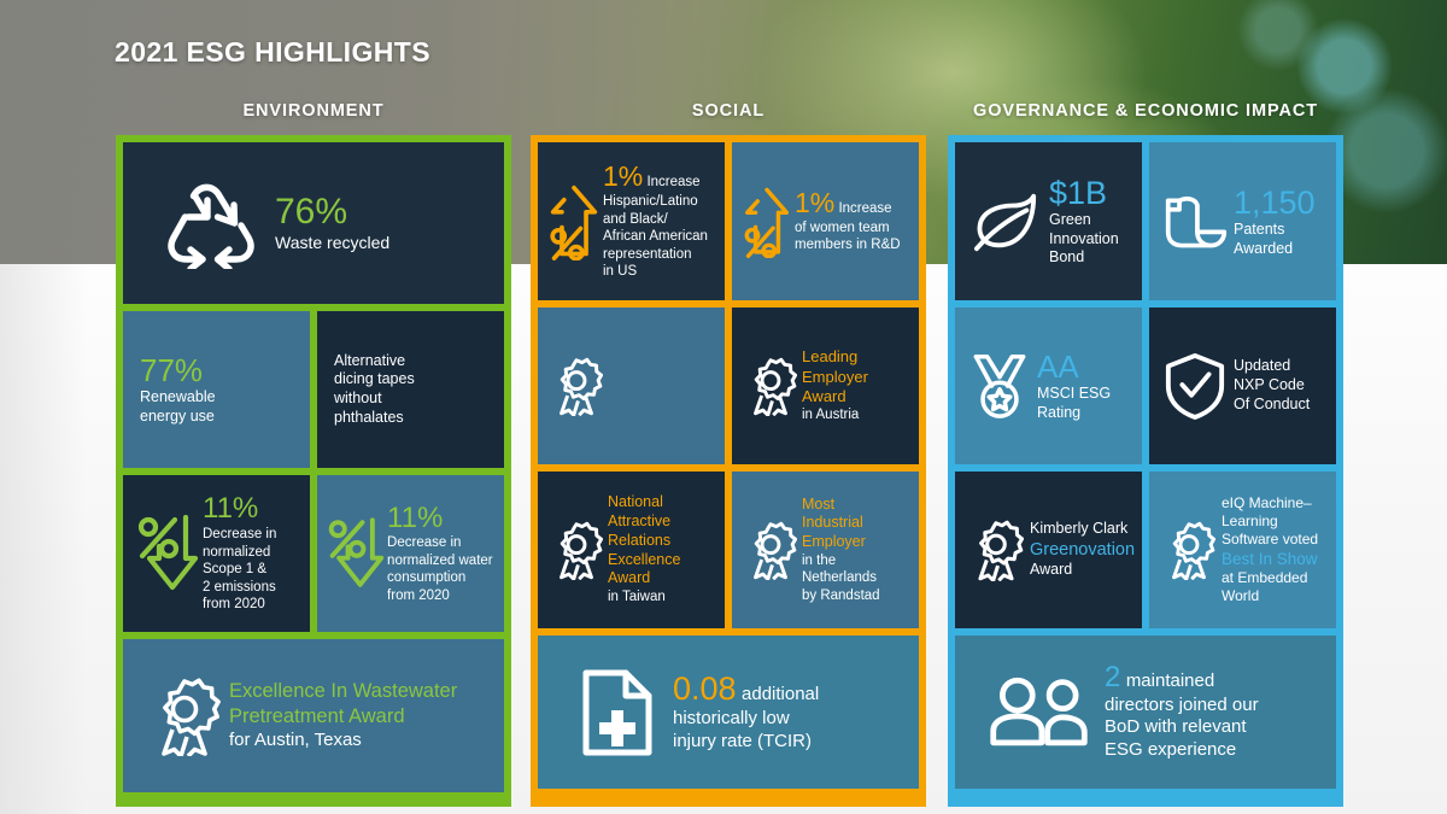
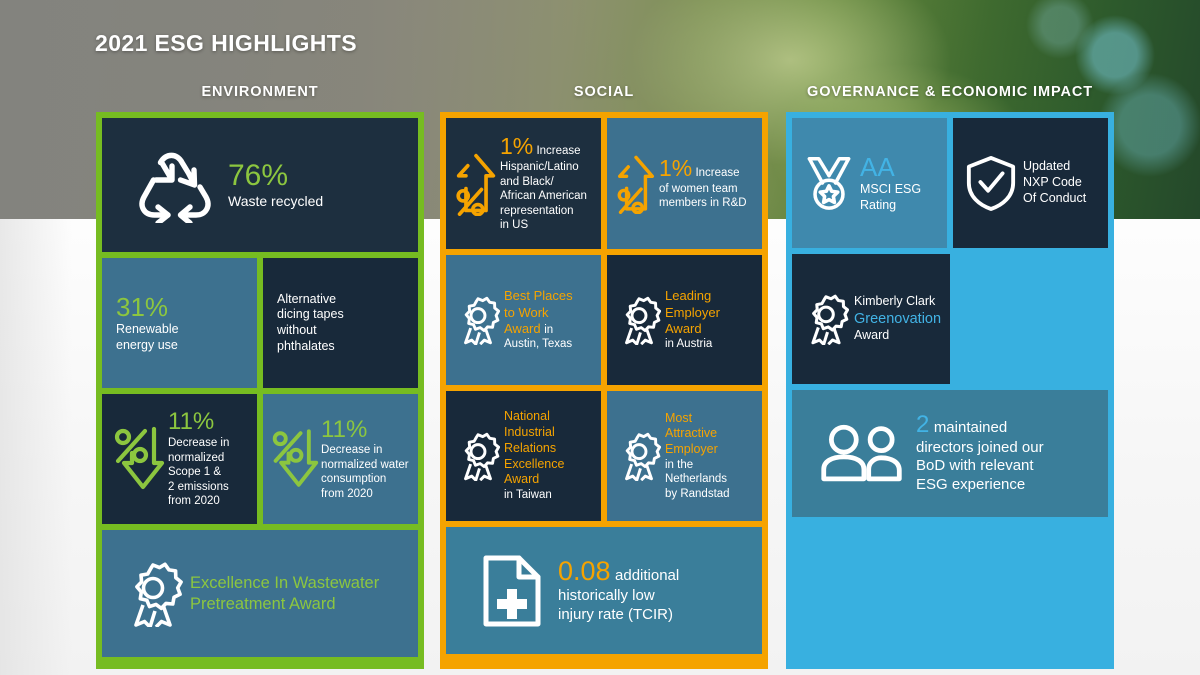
  2021 ESG HIGHLIGHTS
  ENVIRONMENT
  SOCIAL
  GOVERNANCE & ECONOMIC IMPACT
  76%
  Waste recycled
- 77%
+ 31%
  Renewable
  energy use
  Alternative
  dicing tapes
  without
  phthalates
  11%
  Decrease in
  normalized
  Scope 1 &
  2 emissions
  from 2020
  11%
  Decrease in
  normalized water
  consumption
  from 2020
  Excellence In Wastewater
  Pretreatment Award
- for Austin, Texas
  1% Increase
  Hispanic/Latino
  and Black/
  African American
  representation
  in US
  1% Increase
  of women team
  members in R&D
+ Best Places
+ to Work
+ Award in
+ Austin, Texas
  Leading
  Employer
  Award
  in Austria
  National
- Attractive
+ Industrial
  Relations
  Excellence
  Award
  in Taiwan
  Most
- Industrial
+ Attractive
  Employer
  in the
  Netherlands
  by Randstad
  0.08 additional
  historically low
  injury rate (TCIR)
- $1B
- Green
- Innovation
- Bond
- 1,150
- Patents
- Awarded
  AA
  MSCI ESG
  Rating
  Updated
  NXP Code
  Of Conduct
  Kimberly Clark
  Greenovation
  Award
- eIQ Machine–
- Learning
- Software voted
- Best In Show
- at Embedded
- World
  2 maintained
  directors joined our
  BoD with relevant
  ESG experience
